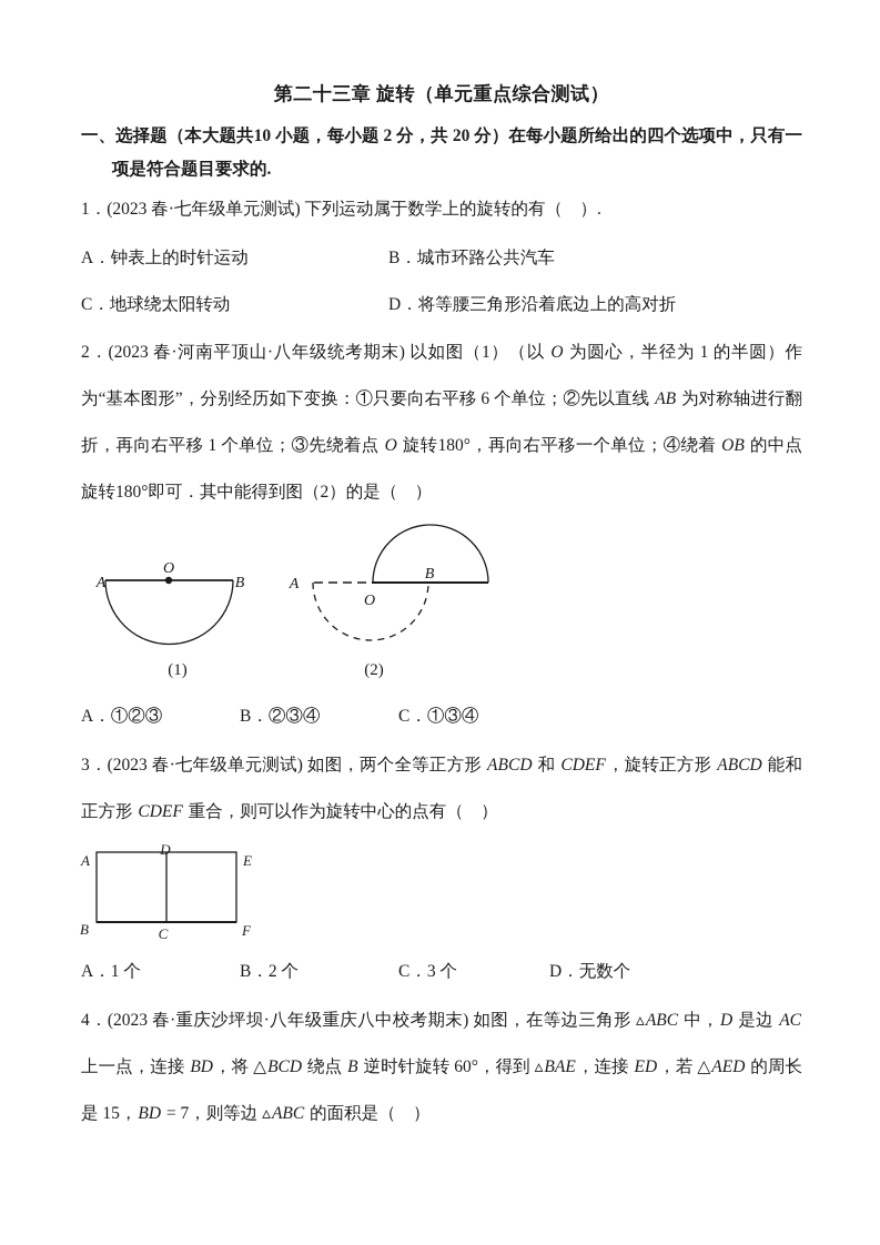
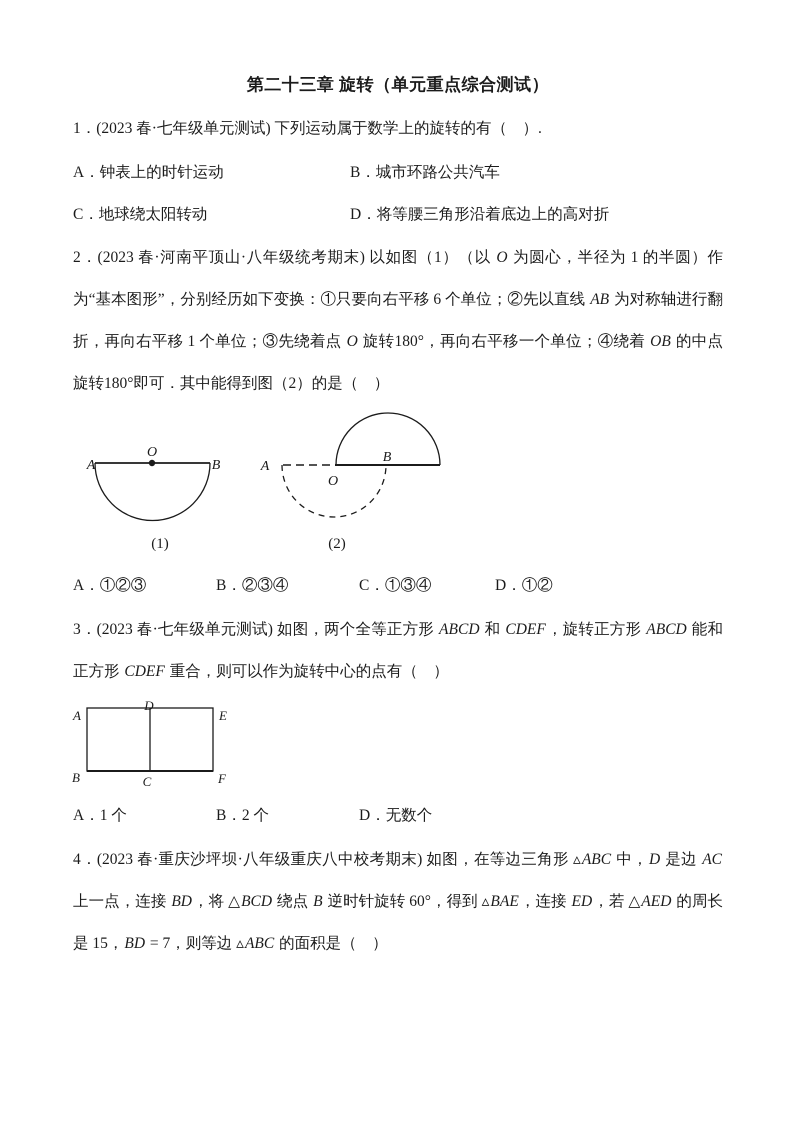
  第二十三章 旋转（单元重点综合测试）
- 一、选择题（本大题共10 小题，每小题 2 分，共 20 分）在每小题所给出的四个选项中，只有一项是符合题目要求的.
  1．(2023 春·七年级单元测试) 下列运动属于数学上的旋转的有（ ）.
  A．钟表上的时针运动
  B．城市环路公共汽车
  C．地球绕太阳转动
  D．将等腰三角形沿着底边上的高对折
  2．(2023 春·河南平顶山·八年级统考期末) 以如图（1）（以 O 为圆心，半径为 1 的半圆）作为“基本图形”，分别经历如下变换：①只要向右平移 6 个单位；②先以直线 AB 为对称轴进行翻折，再向右平移 1 个单位；③先绕着点 O 旋转180°，再向右平移一个单位；④绕着 OB 的中点旋转180°即可．其中能得到图（2）的是（ ）
  O
  A
  B
  (1)
  A
  O
  B
  (2)
  A．①②③
  B．②③④
  C．①③④
+ D．①②
  3．(2023 春·七年级单元测试) 如图，两个全等正方形 ABCD 和 CDEF，旋转正方形 ABCD 能和正方形 CDEF 重合，则可以作为旋转中心的点有（ ）
  A
  D
  E
  B
  C
  F
  A．1 个
  B．2 个
- C．3 个
  D．无数个
  4．(2023 春·重庆沙坪坝·八年级重庆八中校考期末) 如图，在等边三角形 ▵ABC 中，D 是边 AC 上一点，连接 BD，将 △BCD 绕点 B 逆时针旋转 60°，得到 ▵BAE，连接 ED，若 △AED 的周长是 15，BD = 7，则等边 ▵ABC 的面积是（ ）
